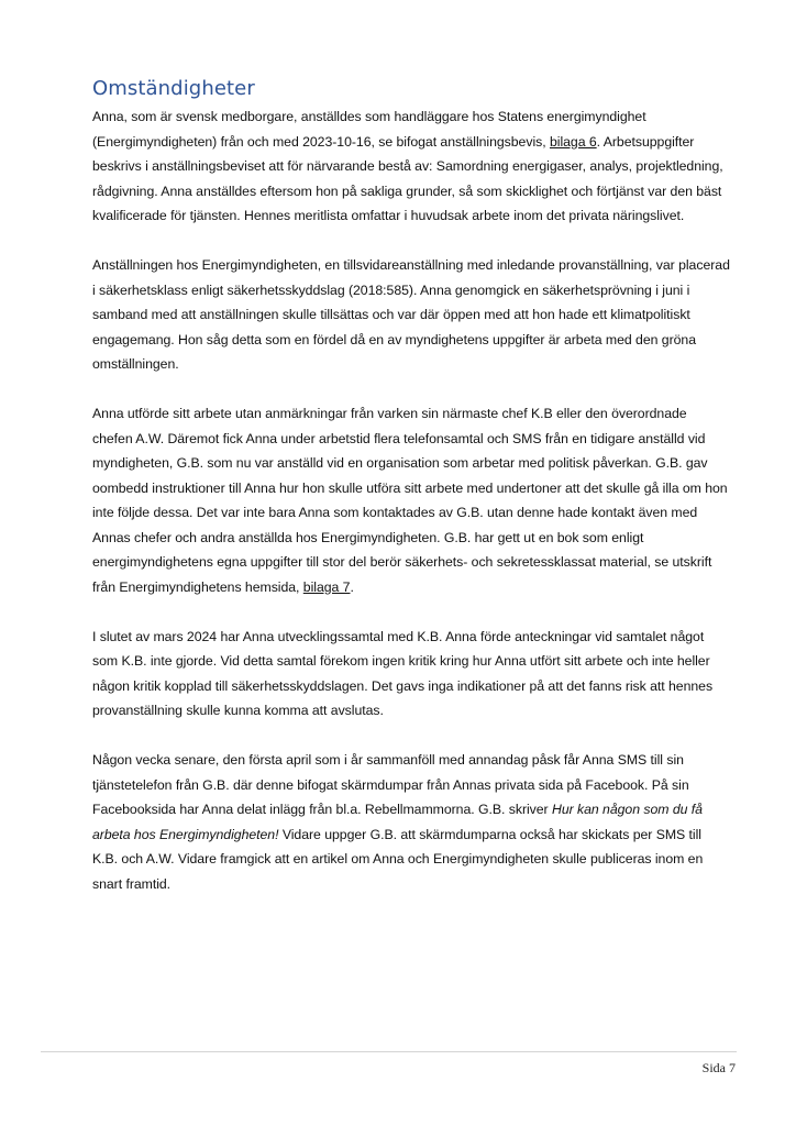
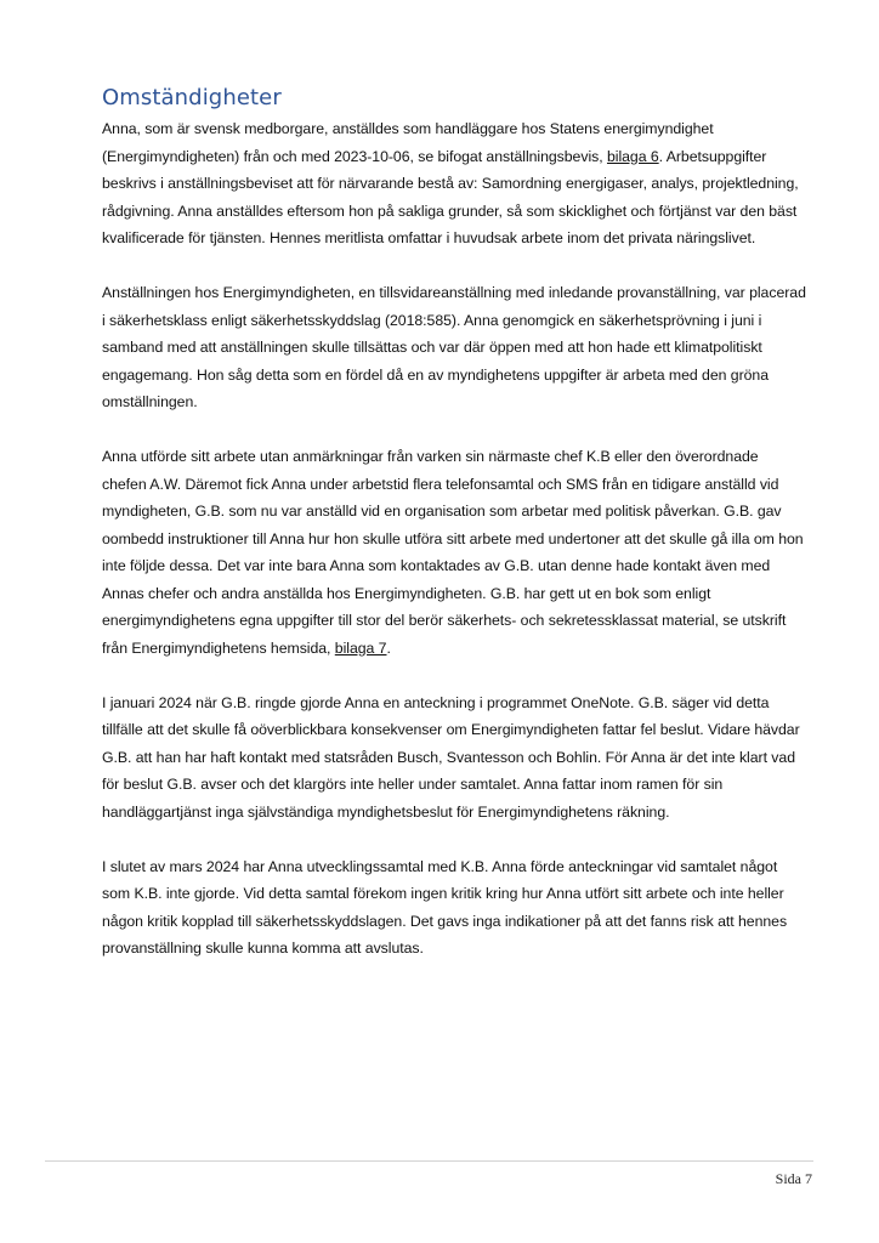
  Omständigheter
- Anna, som är svensk medborgare, anställdes som handläggare hos Statens energimyndighet (Energimyndigheten) från och med 2023-10-16, se bifogat anställningsbevis, bilaga 6. Arbetsuppgifter beskrivs i anställningsbeviset att för närvarande bestå av: Samordning energigaser, analys, projektledning, rådgivning. Anna anställdes eftersom hon på sakliga grunder, så som skicklighet och förtjänst var den bäst kvalificerade för tjänsten. Hennes meritlista omfattar i huvudsak arbete inom det privata näringslivet.
+ Anna, som är svensk medborgare, anställdes som handläggare hos Statens energimyndighet (Energimyndigheten) från och med 2023-10-06, se bifogat anställningsbevis, bilaga 6. Arbetsuppgifter beskrivs i anställningsbeviset att för närvarande bestå av: Samordning energigaser, analys, projektledning, rådgivning. Anna anställdes eftersom hon på sakliga grunder, så som skicklighet och förtjänst var den bäst kvalificerade för tjänsten. Hennes meritlista omfattar i huvudsak arbete inom det privata näringslivet.
  Anställningen hos Energimyndigheten, en tillsvidareanställning med inledande provanställning, var placerad i säkerhetsklass enligt säkerhetsskyddslag (2018:585). Anna genomgick en säkerhetsprövning i juni i samband med att anställningen skulle tillsättas och var där öppen med att hon hade ett klimatpolitiskt engagemang. Hon såg detta som en fördel då en av myndighetens uppgifter är arbeta med den gröna omställningen.
  Anna utförde sitt arbete utan anmärkningar från varken sin närmaste chef K.B eller den överordnade chefen A.W. Däremot fick Anna under arbetstid flera telefonsamtal och SMS från en tidigare anställd vid myndigheten, G.B. som nu var anställd vid en organisation som arbetar med politisk påverkan. G.B. gav oombedd instruktioner till Anna hur hon skulle utföra sitt arbete med undertoner att det skulle gå illa om hon inte följde dessa. Det var inte bara Anna som kontaktades av G.B. utan denne hade kontakt även med Annas chefer och andra anställda hos Energimyndigheten. G.B. har gett ut en bok som enligt energimyndighetens egna uppgifter till stor del berör säkerhets- och sekretessklassat material, se utskrift från Energimyndighetens hemsida, bilaga 7.
+ I januari 2024 när G.B. ringde gjorde Anna en anteckning i programmet OneNote. G.B. säger vid detta tillfälle att det skulle få oöverblickbara konsekvenser om Energimyndigheten fattar fel beslut. Vidare hävdar G.B. att han har haft kontakt med statsråden Busch, Svantesson och Bohlin. För Anna är det inte klart vad för beslut G.B. avser och det klargörs inte heller under samtalet. Anna fattar inom ramen för sin handläggartjänst inga självständiga myndighetsbeslut för Energimyndighetens räkning.
  I slutet av mars 2024 har Anna utvecklingssamtal med K.B. Anna förde anteckningar vid samtalet något som K.B. inte gjorde. Vid detta samtal förekom ingen kritik kring hur Anna utfört sitt arbete och inte heller någon kritik kopplad till säkerhetsskyddslagen. Det gavs inga indikationer på att det fanns risk att hennes provanställning skulle kunna komma att avslutas.
- Någon vecka senare, den första april som i år sammanföll med annandag påsk får Anna SMS till sin tjänstetelefon från G.B. där denne bifogat skärmdumpar från Annas privata sida på Facebook. På sin Facebooksida har Anna delat inlägg från bl.a. Rebellmammorna. G.B. skriver Hur kan någon som du få arbeta hos Energimyndigheten! Vidare uppger G.B. att skärmdumparna också har skickats per SMS till K.B. och A.W. Vidare framgick att en artikel om Anna och Energimyndigheten skulle publiceras inom en snart framtid.
  Sida 7
